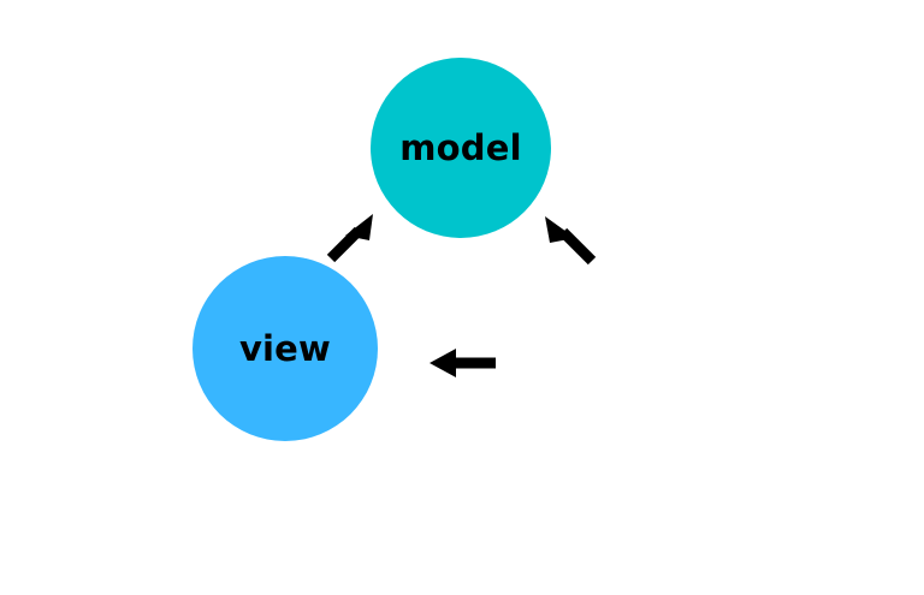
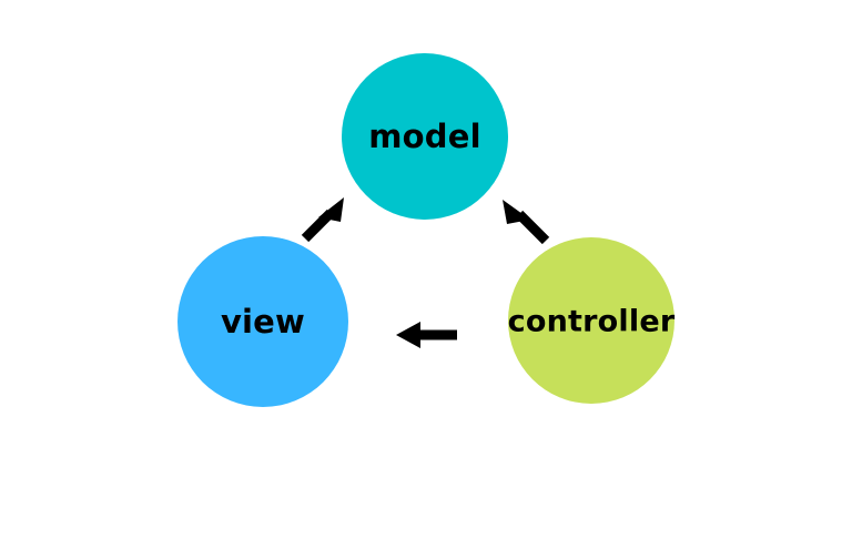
  model
  view
+ controller
